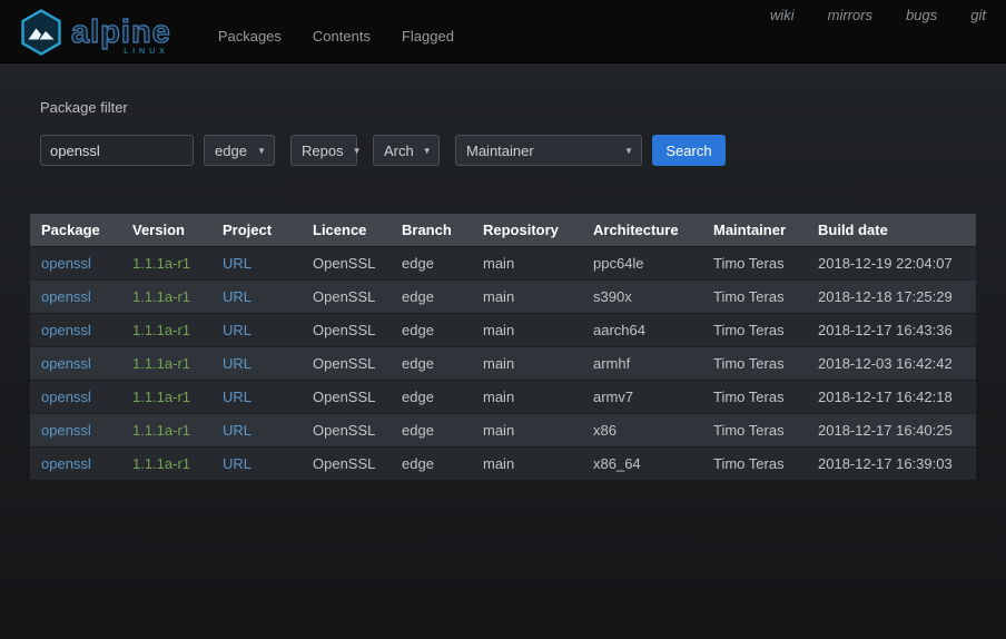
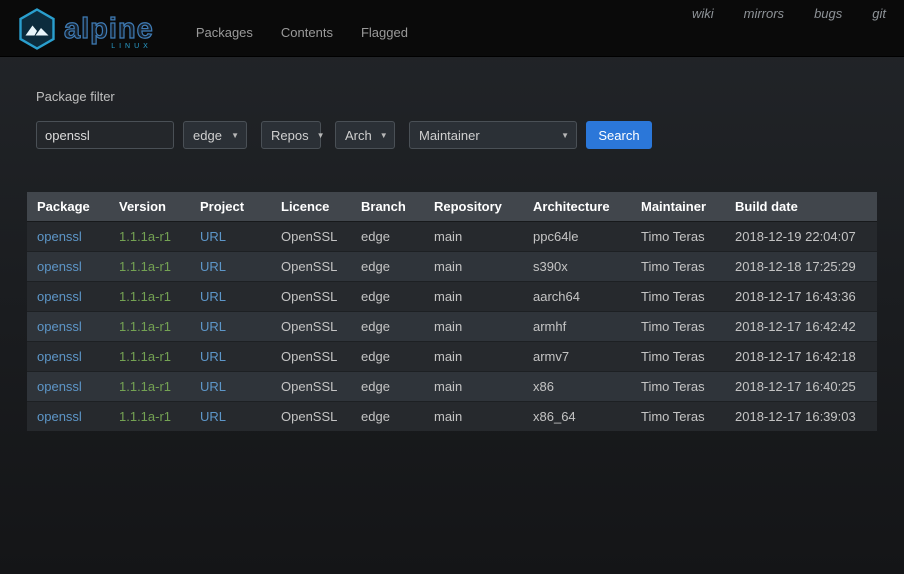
  alpine
  Packages
  Contents
  Flagged
  wiki
  mirrors
  bugs
  git
  Package filter
  openssl
  edge
  ▼
  Repos
  ▼
  Arch
  ▼
  Maintainer
  ▼
  Search
  Package	Version	Project	Licence	Branch	Repository	Architecture	Maintainer	Build date
  openssl	1.1.1a-r1	URL	OpenSSL	edge	main	ppc64le	Timo Teras	2018-12-19 22:04:07
  openssl	1.1.1a-r1	URL	OpenSSL	edge	main	s390x	Timo Teras	2018-12-18 17:25:29
  openssl	1.1.1a-r1	URL	OpenSSL	edge	main	aarch64	Timo Teras	2018-12-17 16:43:36
- openssl	1.1.1a-r1	URL	OpenSSL	edge	main	armhf	Timo Teras	2018-12-03 16:42:42
+ openssl	1.1.1a-r1	URL	OpenSSL	edge	main	armhf	Timo Teras	2018-12-17 16:42:42
  openssl	1.1.1a-r1	URL	OpenSSL	edge	main	armv7	Timo Teras	2018-12-17 16:42:18
  openssl	1.1.1a-r1	URL	OpenSSL	edge	main	x86	Timo Teras	2018-12-17 16:40:25
  openssl	1.1.1a-r1	URL	OpenSSL	edge	main	x86_64	Timo Teras	2018-12-17 16:39:03
